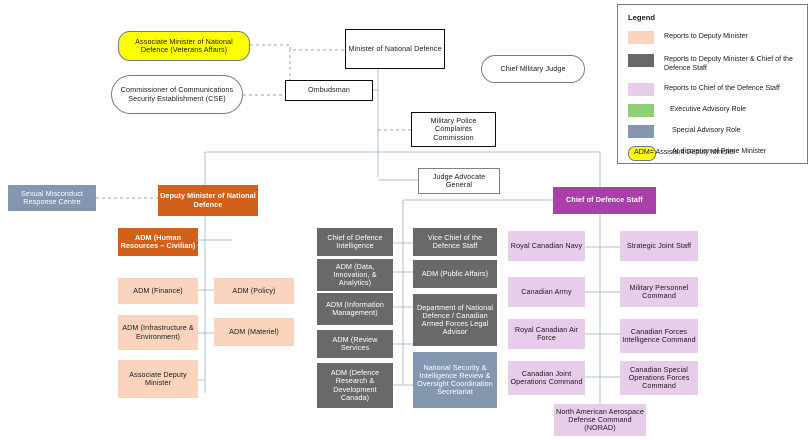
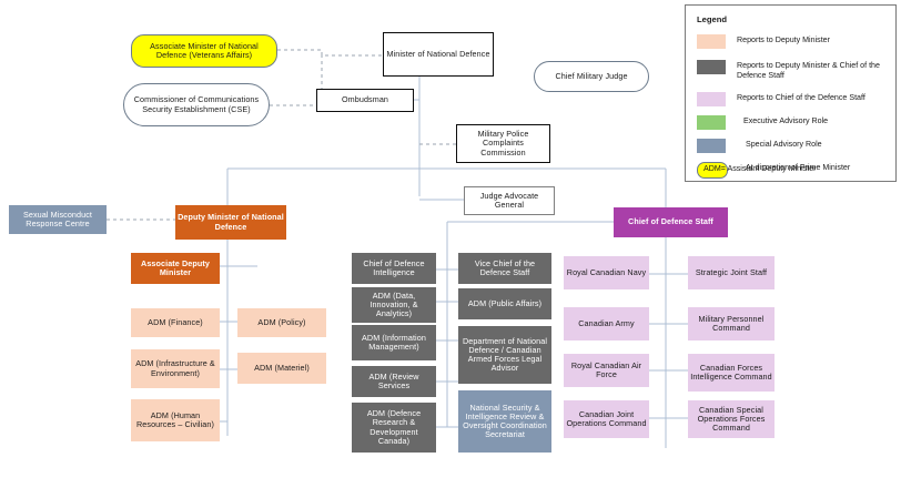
  Associate Minister of National Defence (Veterans Affairs)
  Commissioner of Communications Security Establishment (CSE)
  Minister of National Defence
  Ombudsman
  Military Police Complaints Commission
  Judge Advocate General
  Chief Military Judge
  Sexual Misconduct Response Centre
  Deputy Minister of National Defence
- ADM (Human Resources – Civilian)
+ Associate Deputy Minister
  ADM (Finance)
  ADM (Infrastructure & Environment)
- Associate Deputy Minister
+ ADM (Human Resources – Civilian)
  ADM (Policy)
  ADM (Materiel)
  Chief of Defence Intelligence
  ADM (Data, Innovation, & Analytics)
  ADM (Information Management)
  ADM (Review Services
  ADM (Defence Research & Development Canada)
  Vice Chief of the Defence Staff
  ADM (Public Affairs)
  Department of National Defence / Canadian Armed Forces Legal Advisor
  National Security & Intelligence Review & Oversight Coordination Secretariat
  Chief of Defence Staff
  Royal Canadian Navy
  Canadian Army
  Royal Canadian Air Force
  Canadian Joint Operations Command
  Strategic Joint Staff
  Military Personnel Command
  Canadian Forces Intelligence Command
  Canadian Special Operations Forces Command
- North American Aerospace Defense Command (NORAD)
  Legend
  Reports to Deputy Minister
  Reports to Deputy Minister & Chief of the Defence Staff
  Reports to Chief of the Defence Staff
  Executive Advisory Role
  Special Advisory Role
  At discretion of Prime Minister
  ADM= Assistant Deputy Minister
